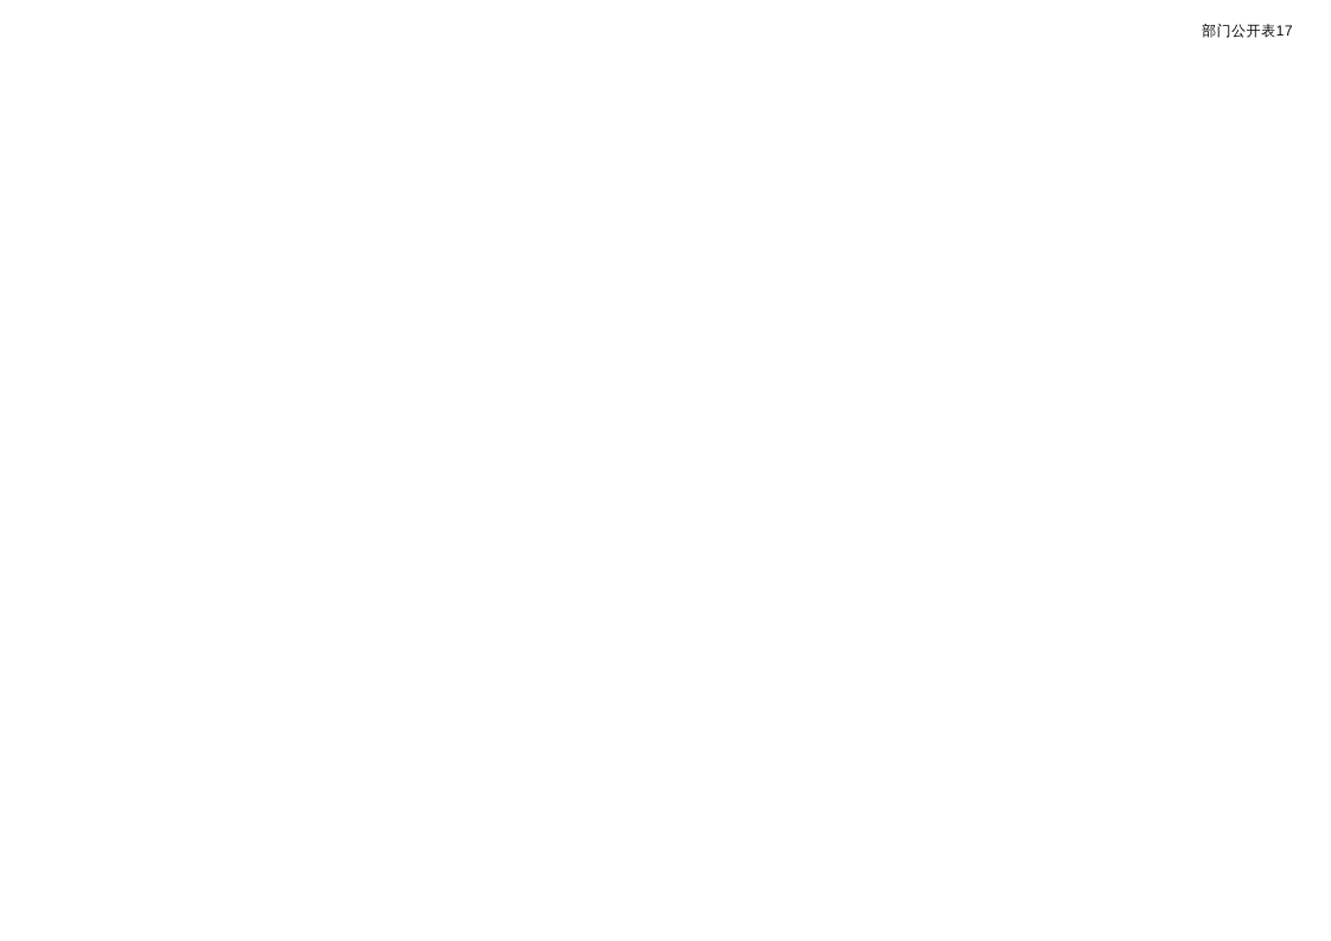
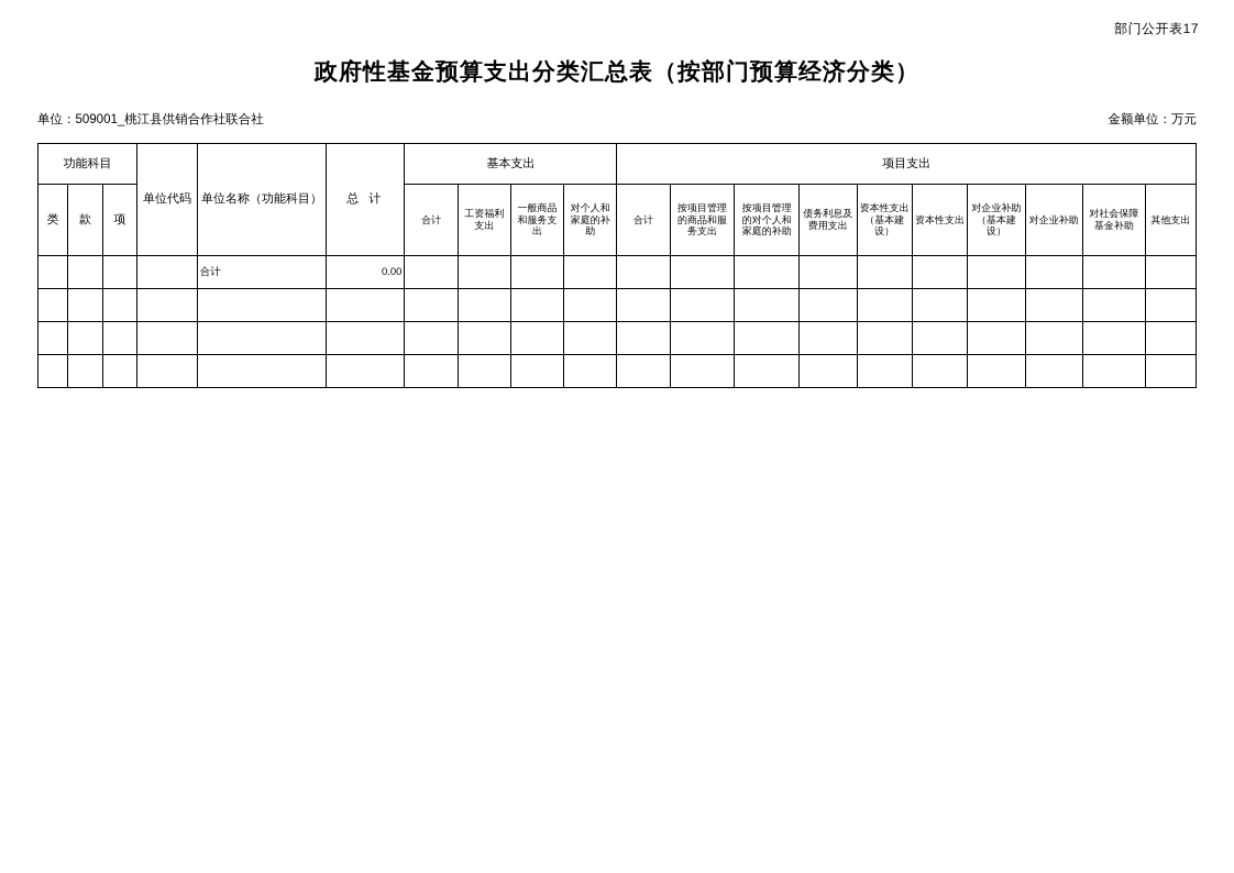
  部门公开表17
+ 政府性基金预算支出分类汇总表（按部门预算经济分类）
+ 单位：509001_桃江县供销合作社联合社
+ 金额单位：万元
+ 功能科目	单位代码	单位名称（功能科目）	总 计	基本支出	项目支出
+ 类	款	项	合计	工资福利支出	一般商品和服务支出	对个人和家庭的补助	合计	按项目管理的商品和服务支出	按项目管理的对个人和家庭的补助	债务利息及费用支出	资本性支出（基本建设）	资本性支出	对企业补助（基本建设）	对企业补助	对社会保障基金补助	其他支出
+ 				合计	0.00
